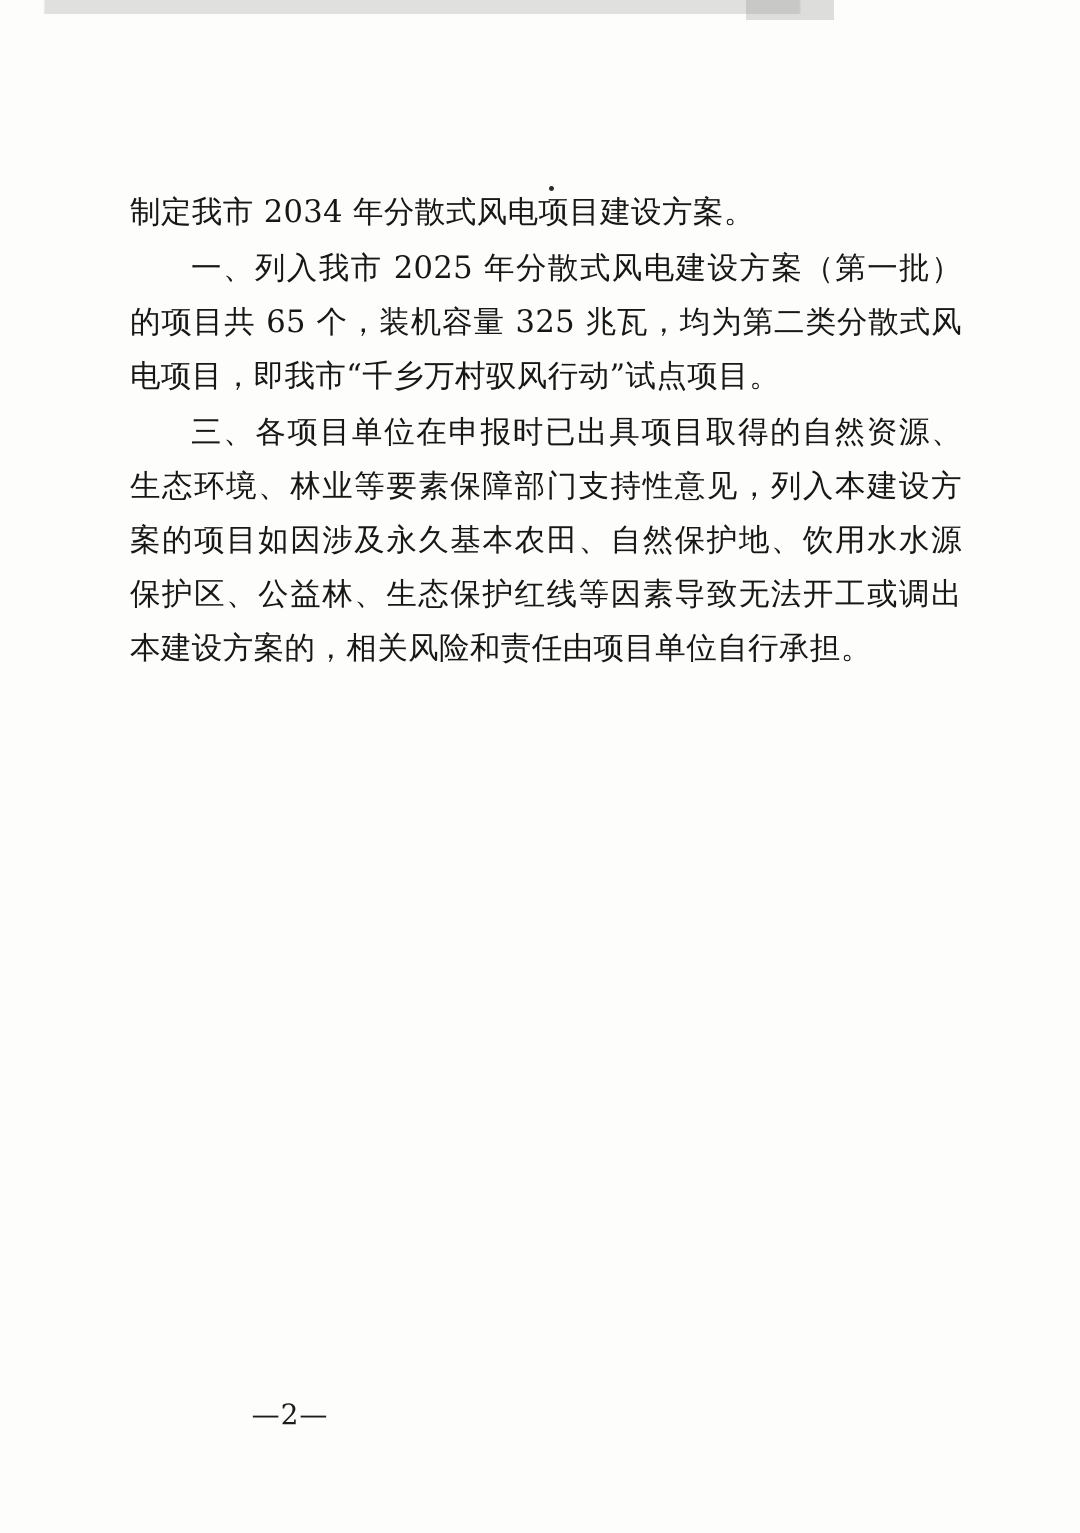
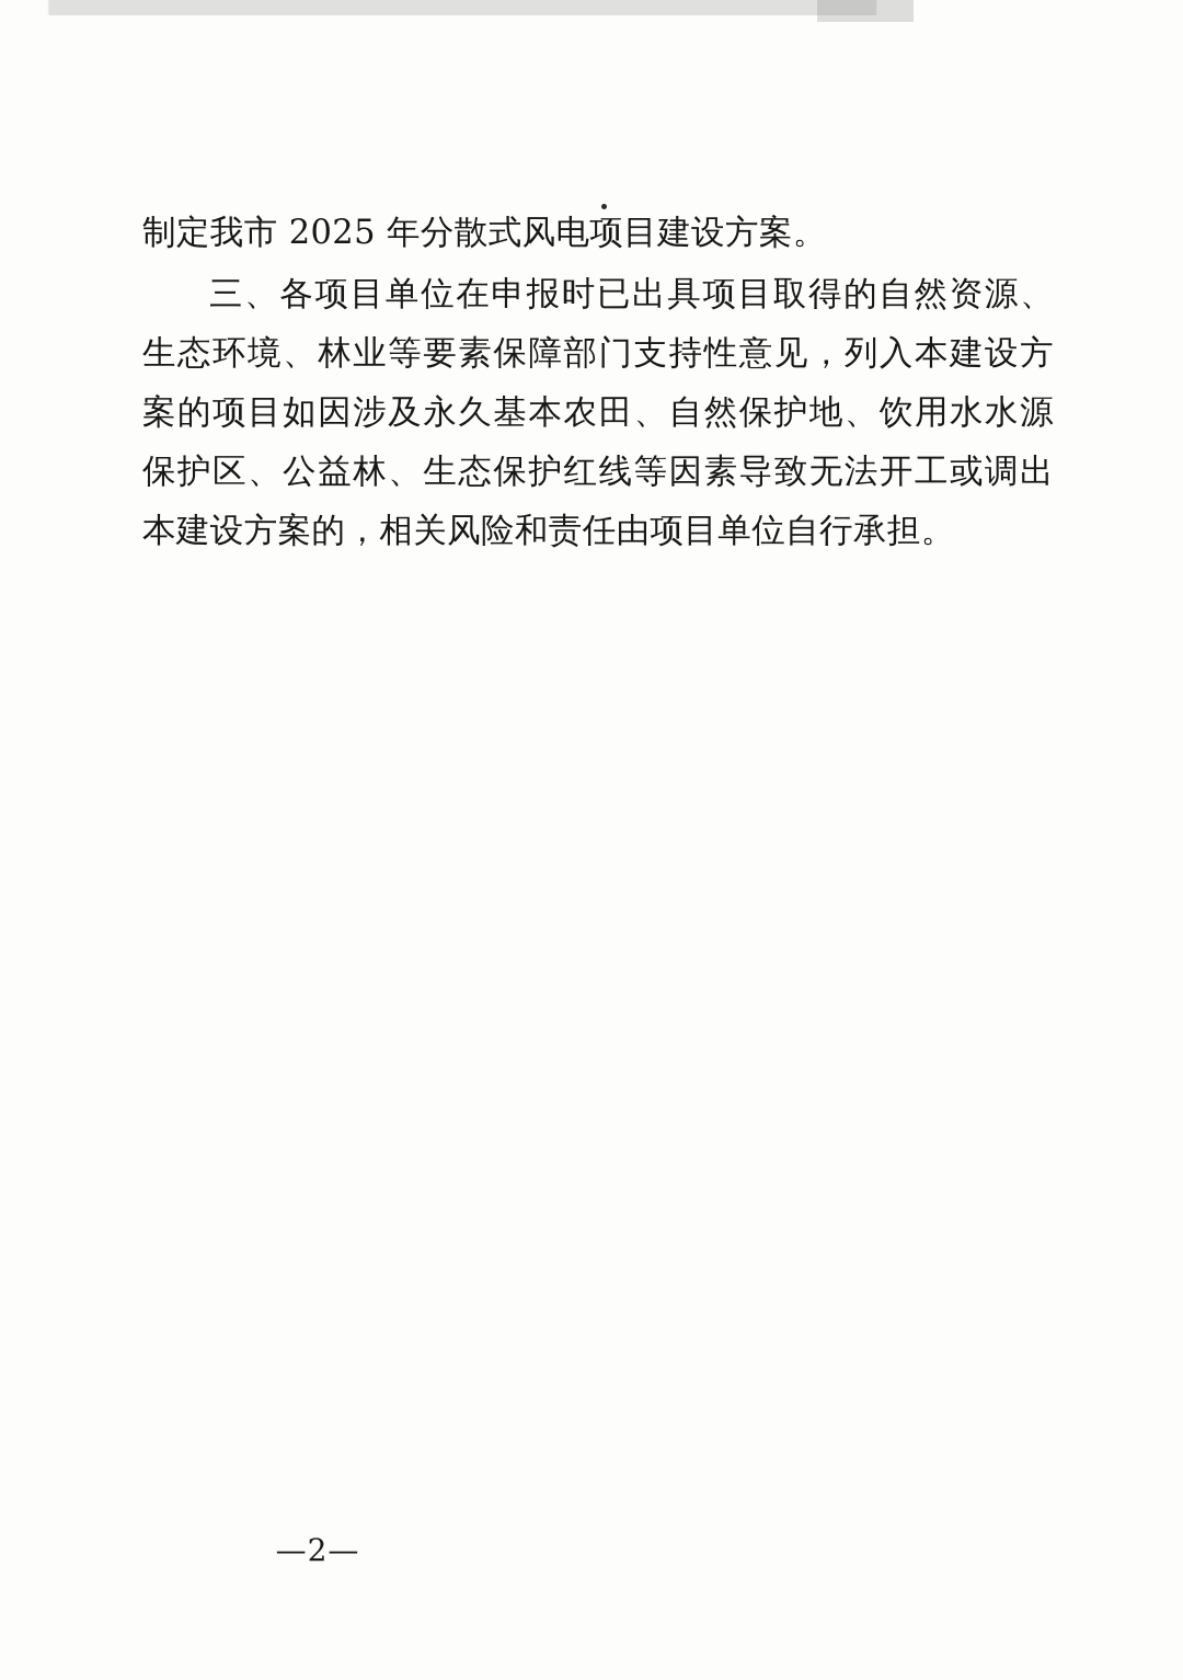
- 制定我市 2034 年分散式风电项目建设方案。
+ 制定我市 2025 年分散式风电项目建设方案。
- 一、列入我市 2025 年分散式风电建设方案（第一批）的项目共 65 个，装机容量 325 兆瓦，均为第二类分散式风电项目，即我市“千乡万村驭风行动”试点项目。
  三、各项目单位在申报时已出具项目取得的自然资源、生态环境、林业等要素保障部门支持性意见，列入本建设方案的项目如因涉及永久基本农田、自然保护地、饮用水水源保护区、公益林、生态保护红线等因素导致无法开工或调出本建设方案的，相关风险和责任由项目单位自行承担。
  —2—
